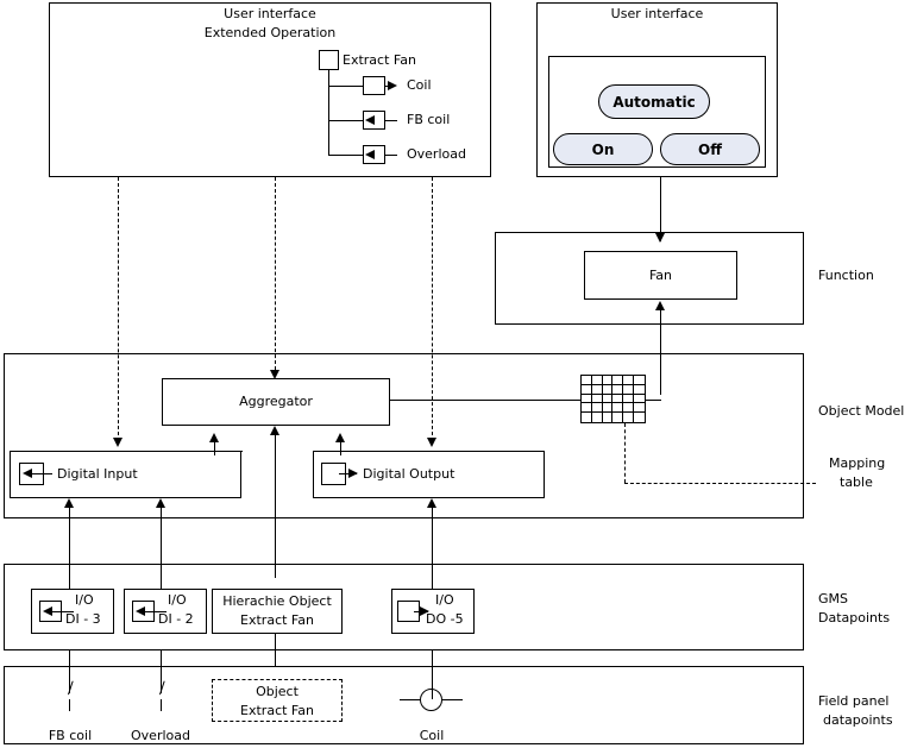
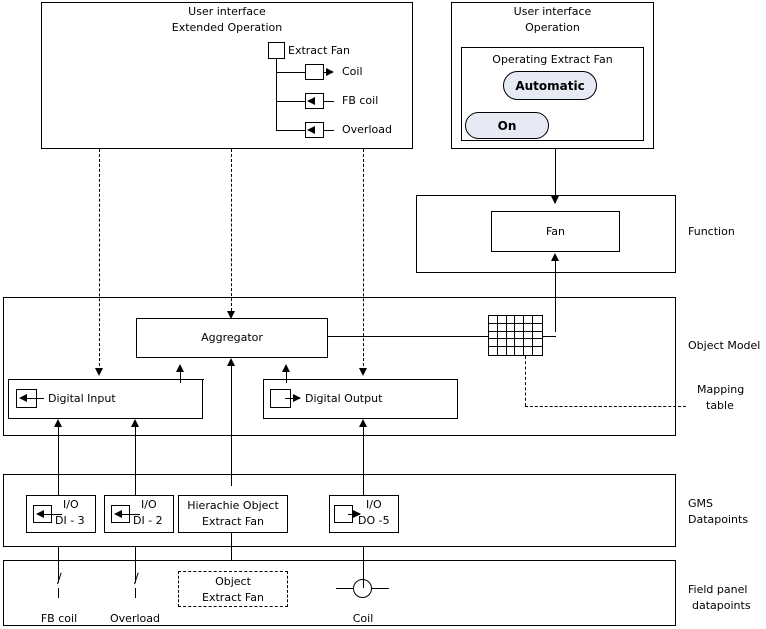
  User interface
  Extended Operation
  Extract Fan
  Coil
  FB coil
  Overload
  User interface
+ Operation
+ Operating Extract Fan
  Automatic
  On
- Off
  Function
  Fan
  Object Model
  Mapping
  table
  Aggregator
  Digital Input
  Digital Output
  GMS
  Datapoints
  I/O
  DI - 3
  I/O
  DI - 2
  Hierachie Object
  Extract Fan
  I/O
  DO -5
  Field panel
  datapoints
  FB coil
  Overload
  Object
  Extract Fan
  Coil
